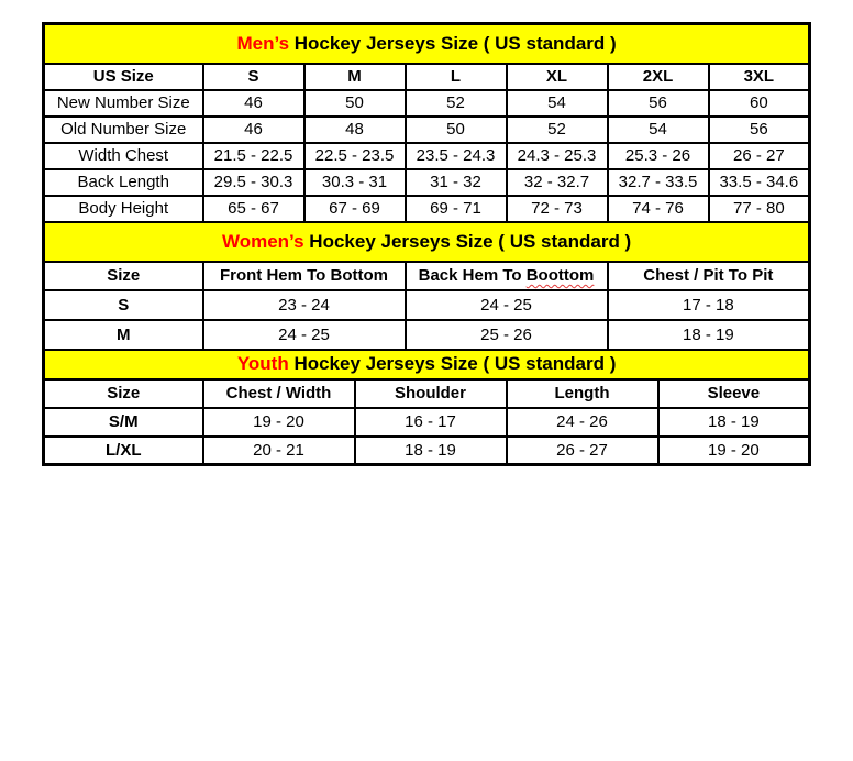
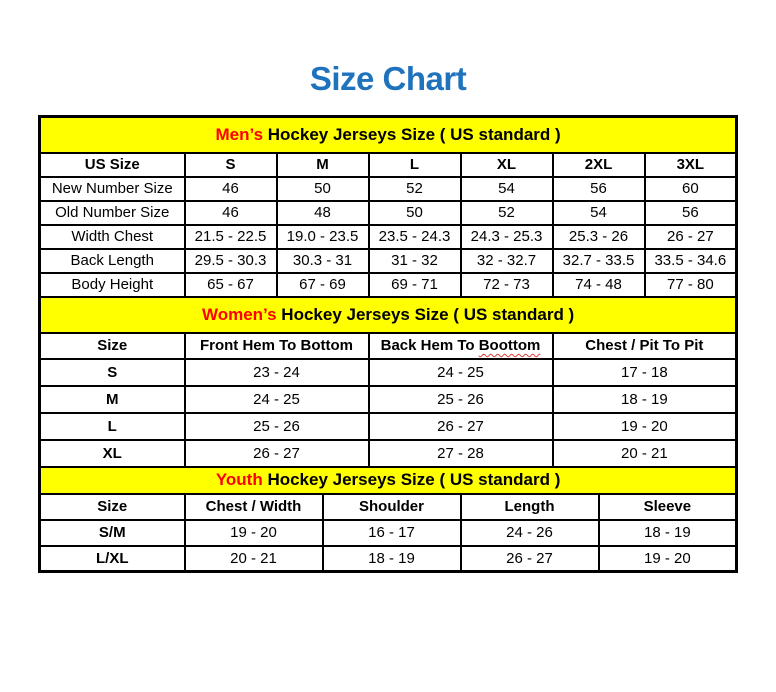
+ Size Chart
  Men’s Hockey Jerseys Size ( US standard )
  US Size	S	M	L	XL	2XL	3XL
  New Number Size	46	50	52	54	56	60
  Old Number Size	46	48	50	52	54	56
- Width Chest	21.5 - 22.5	22.5 - 23.5	23.5 - 24.3	24.3 - 25.3	25.3 - 26	26 - 27
+ Width Chest	21.5 - 22.5	19.0 - 23.5	23.5 - 24.3	24.3 - 25.3	25.3 - 26	26 - 27
  Back Length	29.5 - 30.3	30.3 - 31	31 - 32	32 - 32.7	32.7 - 33.5	33.5 - 34.6
- Body Height	65 - 67	67 - 69	69 - 71	72 - 73	74 - 76	77 - 80
+ Body Height	65 - 67	67 - 69	69 - 71	72 - 73	74 - 48	77 - 80
  Women’s Hockey Jerseys Size ( US standard )
  Size	Front Hem To Bottom	Back Hem To Boottom	Chest / Pit To Pit
  S	23 - 24	24 - 25	17 - 18
  M	24 - 25	25 - 26	18 - 19
+ L	25 - 26	26 - 27	19 - 20
+ XL	26 - 27	27 - 28	20 - 21
  Youth Hockey Jerseys Size ( US standard )
  Size	Chest / Width	Shoulder	Length	Sleeve
  S/M	19 - 20	16 - 17	24 - 26	18 - 19
  L/XL	20 - 21	18 - 19	26 - 27	19 - 20
